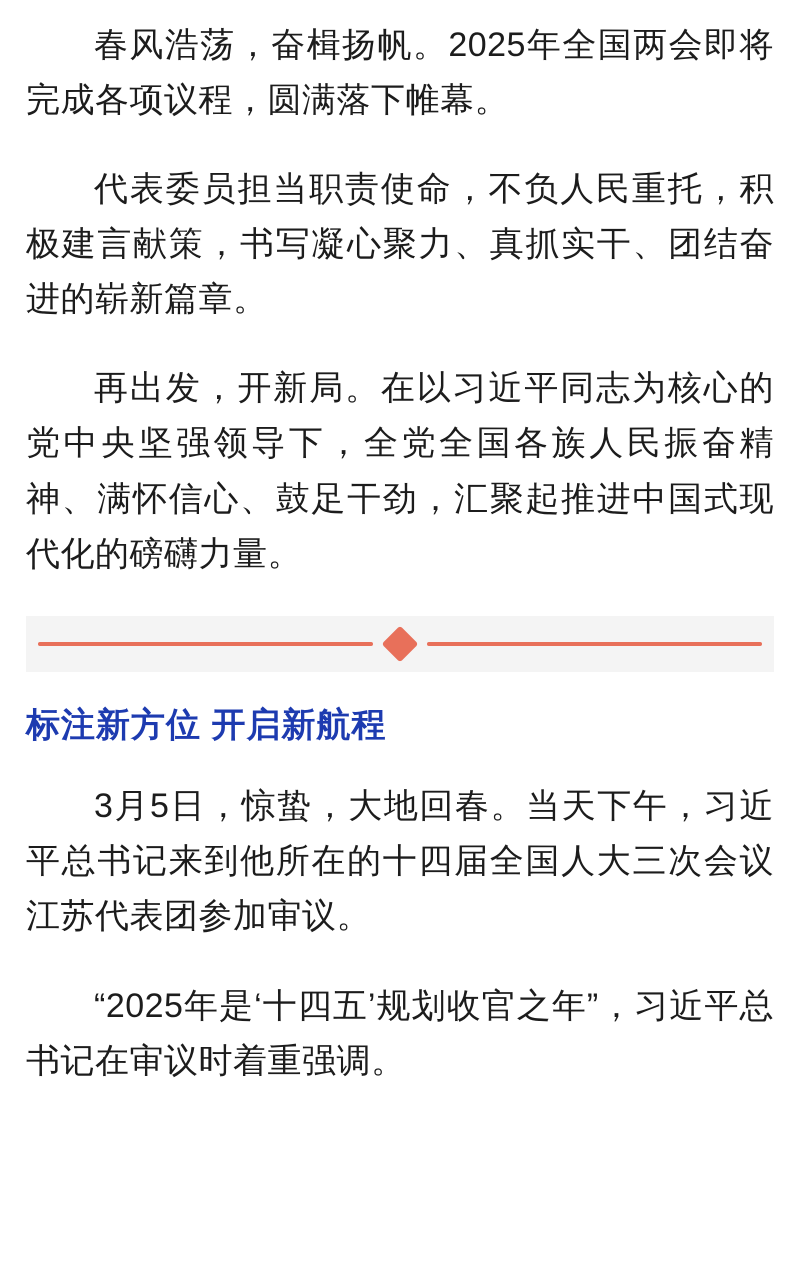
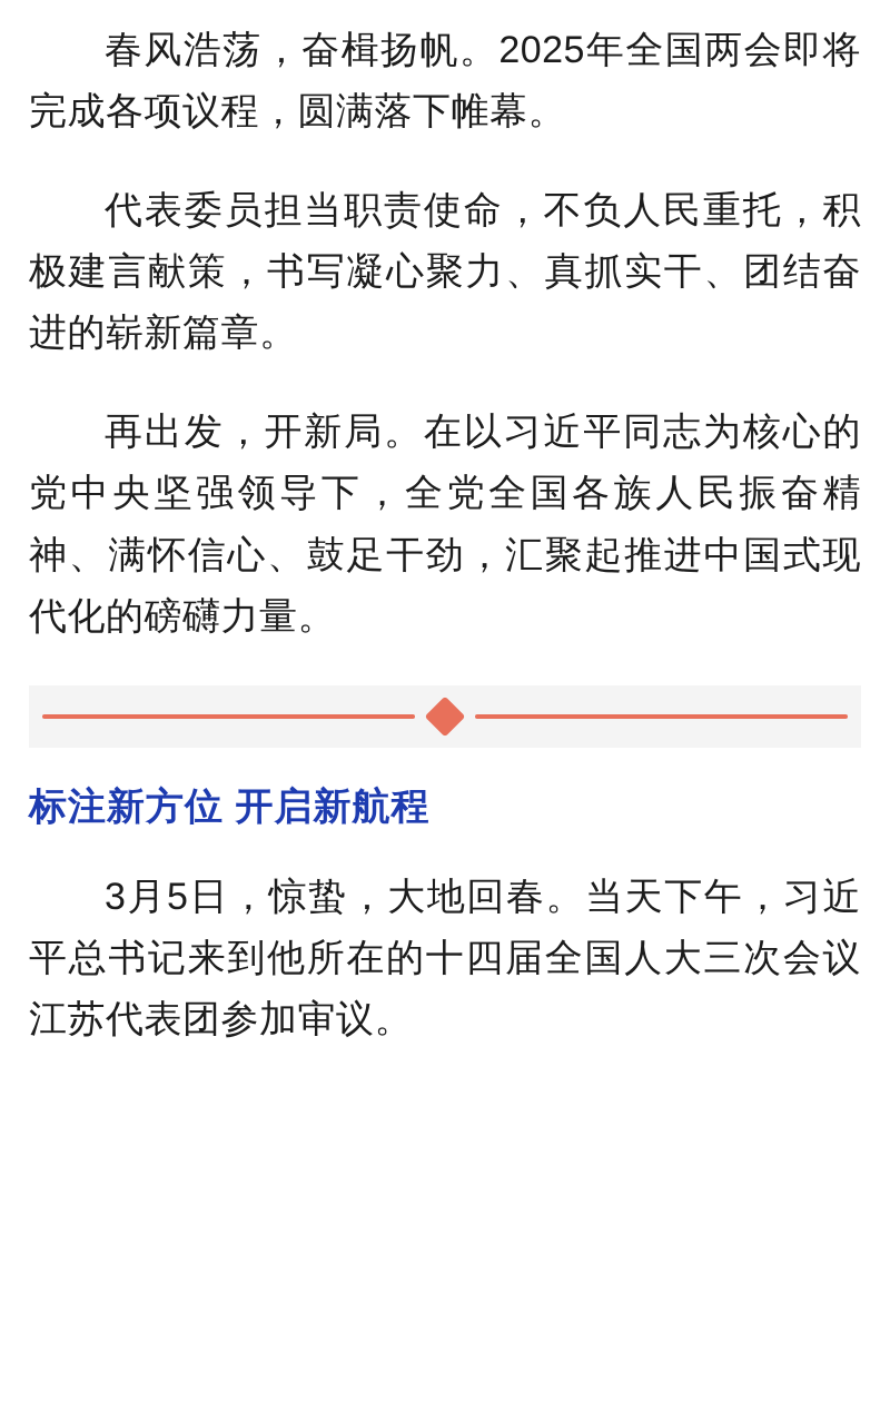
  春风浩荡，奋楫扬帆。2025年全国两会即将完成各项议程，圆满落下帷幕。
  代表委员担当职责使命，不负人民重托，积极建言献策，书写凝心聚力、真抓实干、团结奋进的崭新篇章。
  再出发，开新局。在以习近平同志为核心的党中央坚强领导下，全党全国各族人民振奋精神、满怀信心、鼓足干劲，汇聚起推进中国式现代化的磅礴力量。
  标注新方位 开启新航程
  3月5日，惊蛰，大地回春。当天下午，习近平总书记来到他所在的十四届全国人大三次会议江苏代表团参加审议。
- “2025年是‘十四五’规划收官之年”，习近平总书记在审议时着重强调。
